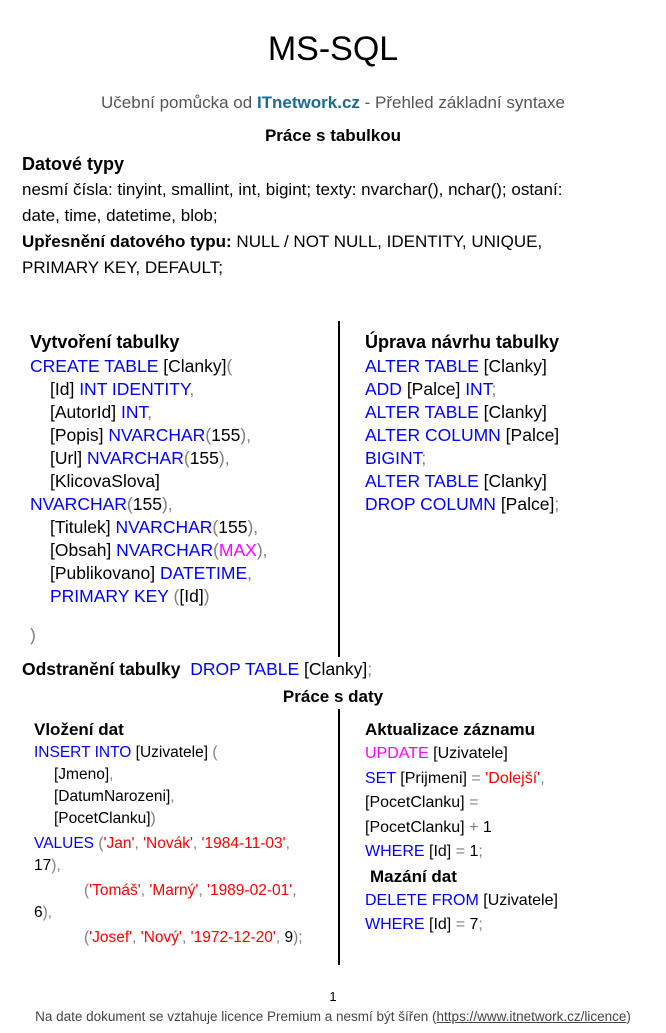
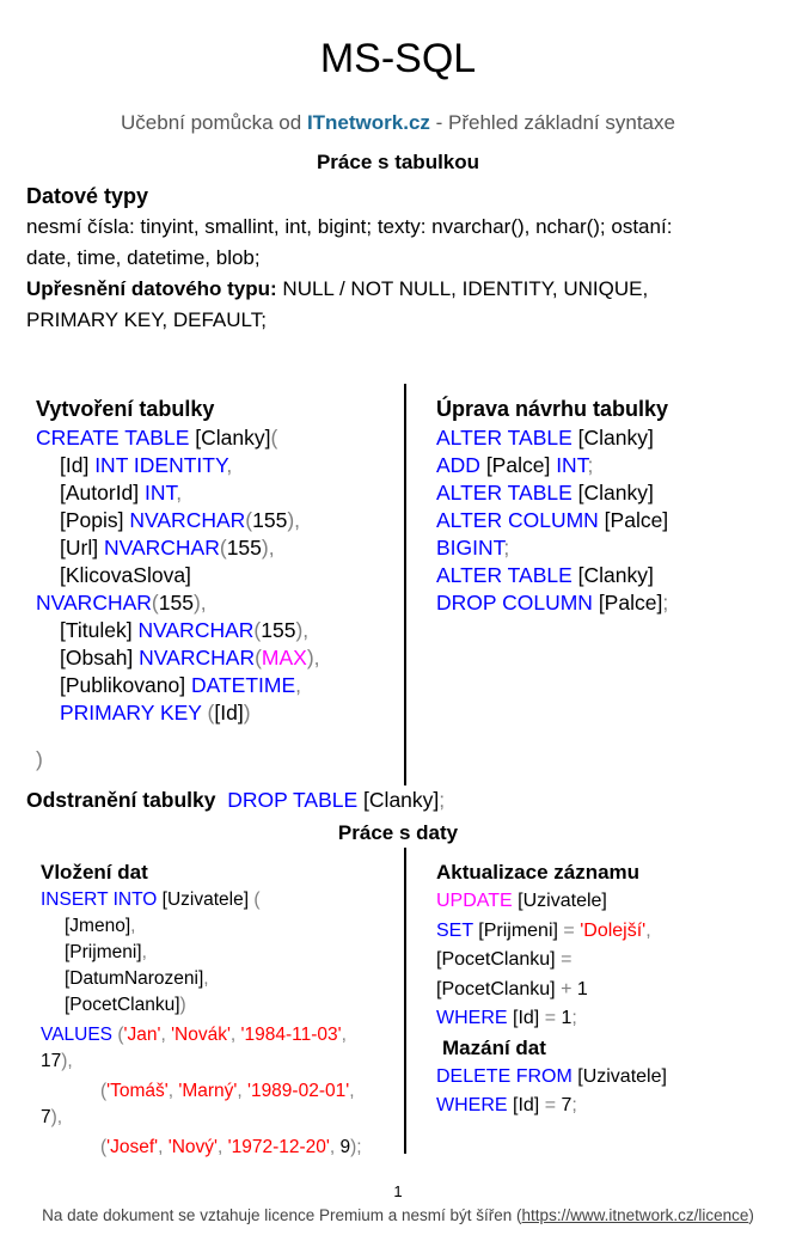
  MS-SQL
  Učební pomůcka od ITnetwork.cz - Přehled základní syntaxe
  Práce s tabulkou
  Datové typy
  nesmí čísla: tinyint, smallint, int, bigint; texty: nvarchar(), nchar(); ostaní:
  date, time, datetime, blob;
  Upřesnění datového typu: NULL / NOT NULL, IDENTITY, UNIQUE,
  PRIMARY KEY, DEFAULT;
  Vytvoření tabulky
  CREATE TABLE [Clanky](
  [Id] INT IDENTITY,
  [AutorId] INT,
  [Popis] NVARCHAR(155),
  [Url] NVARCHAR(155),
  [KlicovaSlova]
  NVARCHAR(155),
  [Titulek] NVARCHAR(155),
  [Obsah] NVARCHAR(MAX),
  [Publikovano] DATETIME,
  PRIMARY KEY ([Id])
  )
  Úprava návrhu tabulky
  ALTER TABLE [Clanky]
  ADD [Palce] INT;
  ALTER TABLE [Clanky]
  ALTER COLUMN [Palce]
  BIGINT;
  ALTER TABLE [Clanky]
  DROP COLUMN [Palce];
  Odstranění tabulky DROP TABLE [Clanky];
  Práce s daty
  Vložení dat
  INSERT INTO [Uzivatele] (
  [Jmeno],
+ [Prijmeni],
  [DatumNarozeni],
  [PocetClanku])
  VALUES ('Jan', 'Novák', '1984-11-03',
  17),
  ('Tomáš', 'Marný', '1989-02-01',
- 6),
+ 7),
  ('Josef', 'Nový', '1972-12-20', 9);
  Aktualizace záznamu
  UPDATE [Uzivatele]
  SET [Prijmeni] = 'Dolejší',
  [PocetClanku] =
  [PocetClanku] + 1
  WHERE [Id] = 1;
  Mazání dat
  DELETE FROM [Uzivatele]
  WHERE [Id] = 7;
  1
  Na date dokument se vztahuje licence Premium a nesmí být šířen (https://www.itnetwork.cz/licence)
